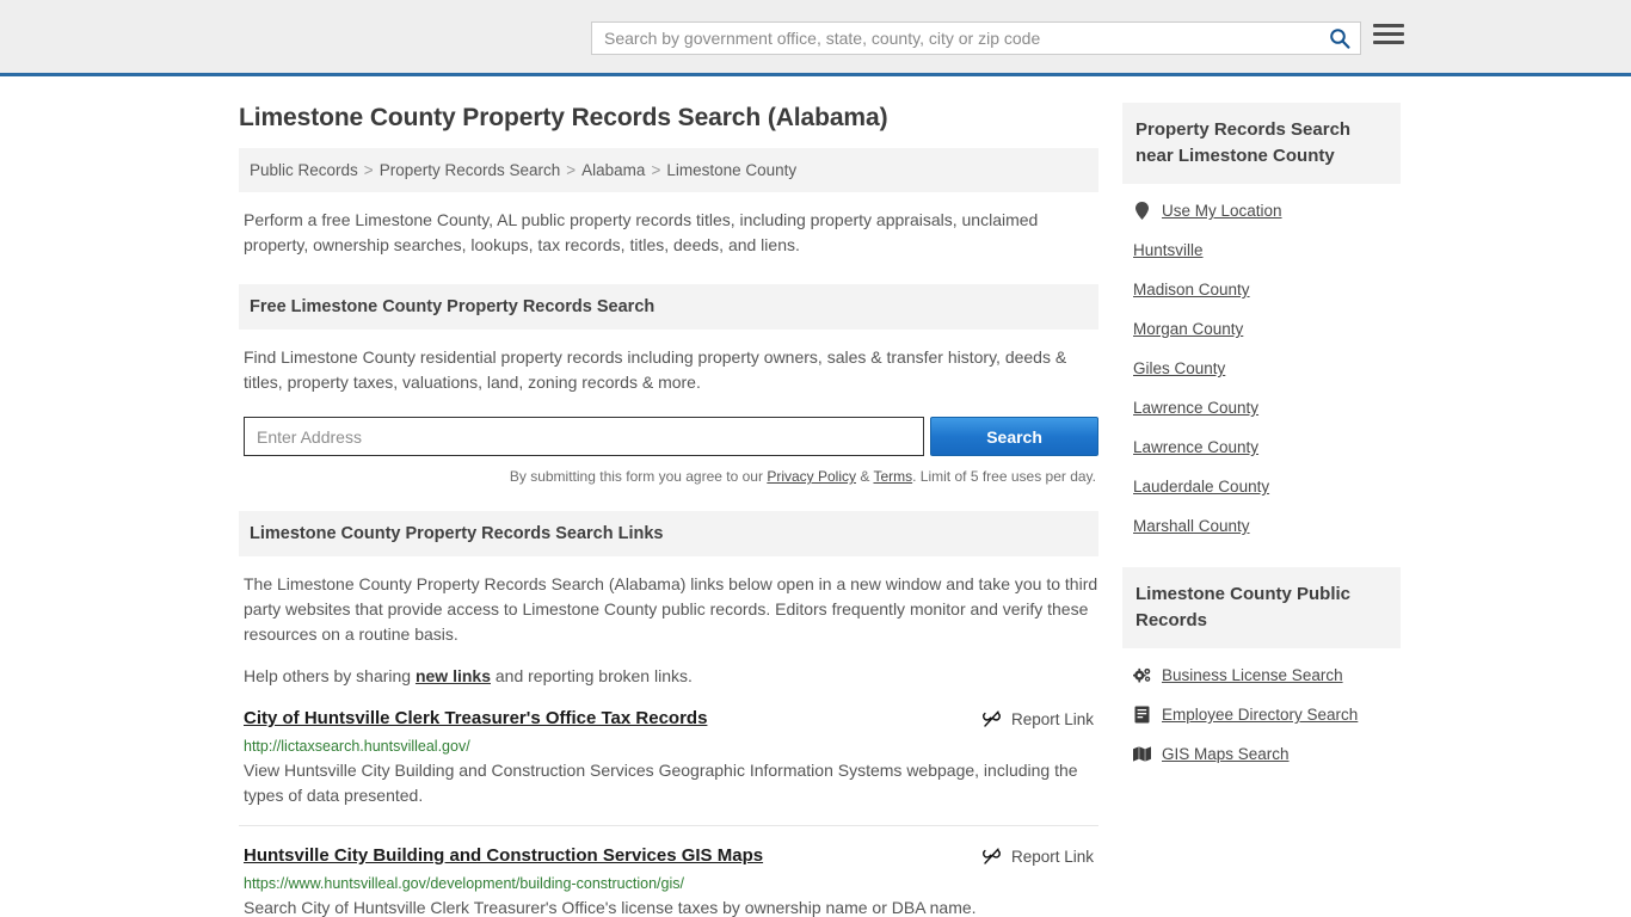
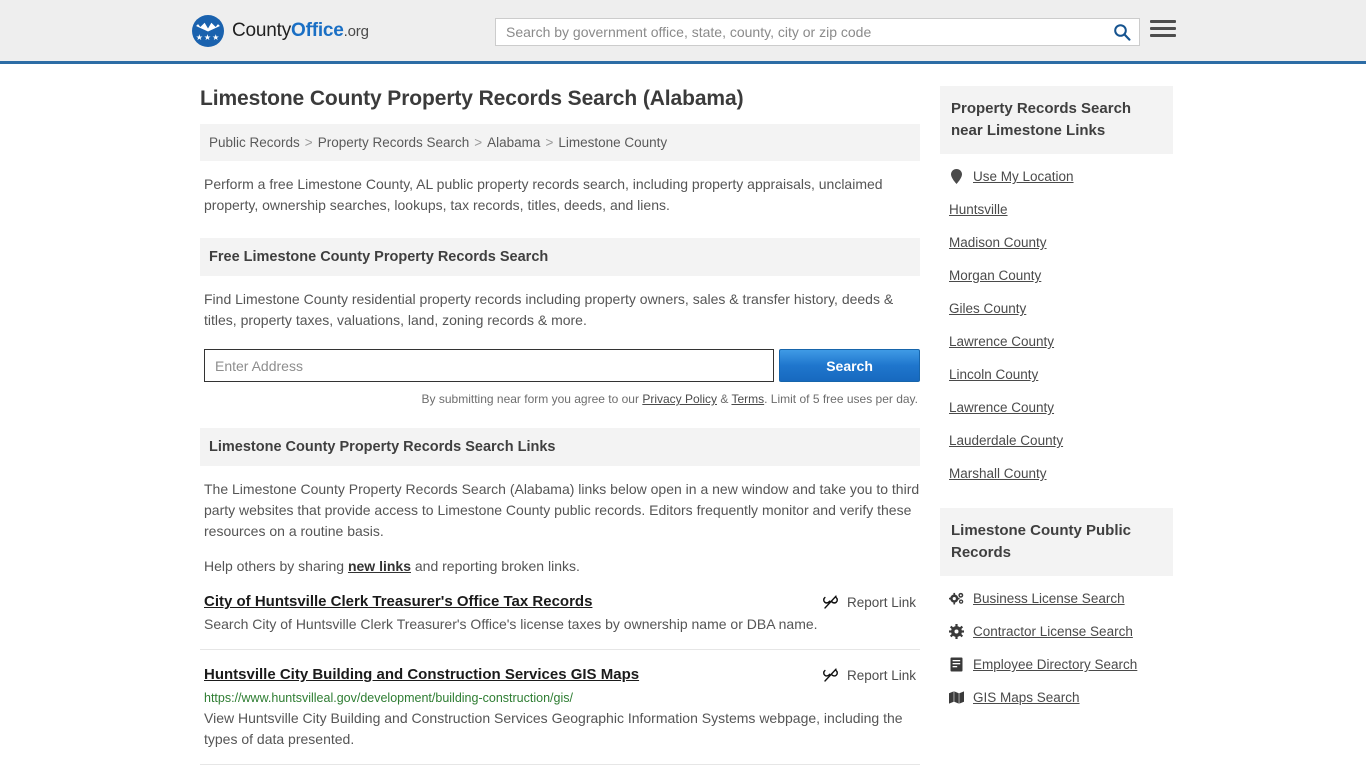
+ ★★★
+ CountyOffice.org
  Search by government office, state, county, city or zip code
  Limestone County Property Records Search (Alabama)
  Public Records > Property Records Search > Alabama > Limestone County
- Perform a free Limestone County, AL public property records titles, including property appraisals, unclaimed property, ownership searches, lookups, tax records, titles, deeds, and liens.
+ Perform a free Limestone County, AL public property records search, including property appraisals, unclaimed property, ownership searches, lookups, tax records, titles, deeds, and liens.
  Free Limestone County Property Records Search
  Find Limestone County residential property records including property owners, sales & transfer history, deeds & titles, property taxes, valuations, land, zoning records & more.
  Enter Address
  Search
- By submitting this form you agree to our Privacy Policy & Terms. Limit of 5 free uses per day.
+ By submitting near form you agree to our Privacy Policy & Terms. Limit of 5 free uses per day.
  Limestone County Property Records Search Links
  The Limestone County Property Records Search (Alabama) links below open in a new window and take you to third party websites that provide access to Limestone County public records. Editors frequently monitor and verify these resources on a routine basis.
  Help others by sharing new links and reporting broken links.
  City of Huntsville Clerk Treasurer's Office Tax Records
  Report Link
- http://lictaxsearch.huntsvilleal.gov/
- View Huntsville City Building and Construction Services Geographic Information Systems webpage, including the types of data presented.
+ Search City of Huntsville Clerk Treasurer's Office's license taxes by ownership name or DBA name.
  Huntsville City Building and Construction Services GIS Maps
  Report Link
  https://www.huntsvilleal.gov/development/building-construction/gis/
- Search City of Huntsville Clerk Treasurer's Office's license taxes by ownership name or DBA name.
+ View Huntsville City Building and Construction Services Geographic Information Systems webpage, including the types of data presented.
- Property Records Search near Limestone County
+ Property Records Search near Limestone Links
  Use My Location
  Huntsville
  Madison County
  Morgan County
  Giles County
  Lawrence County
+ Lincoln County
  Lawrence County
  Lauderdale County
  Marshall County
  Limestone County Public Records
  Business License Search
+ Contractor License Search
  Employee Directory Search
  GIS Maps Search
